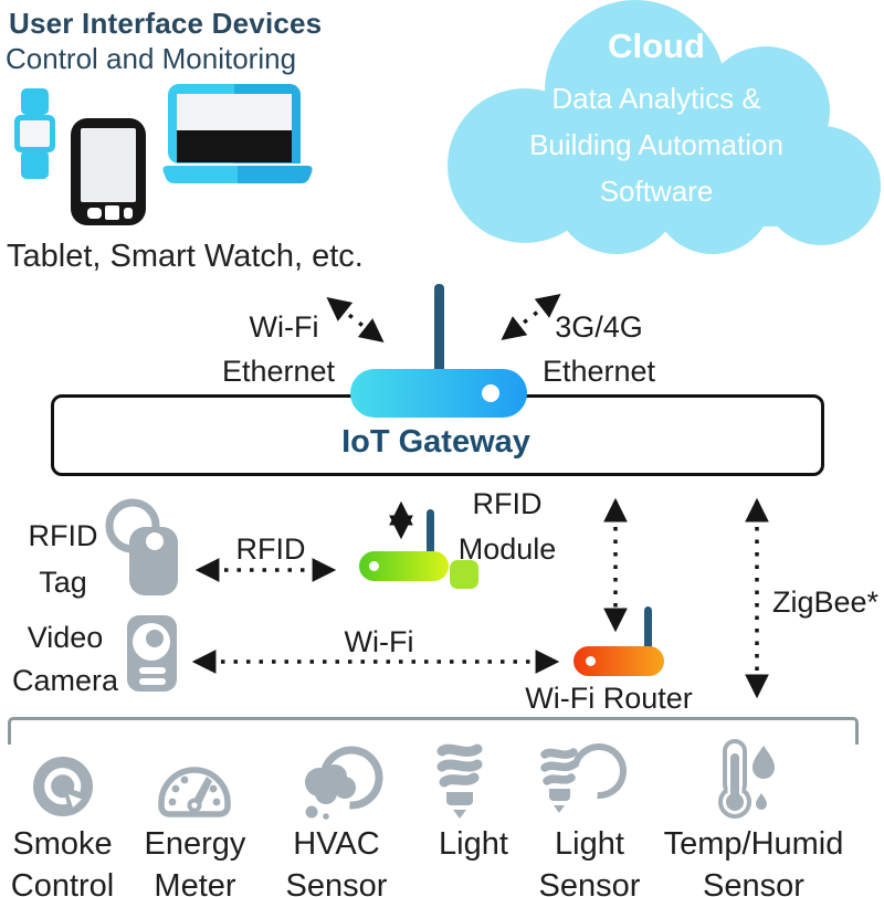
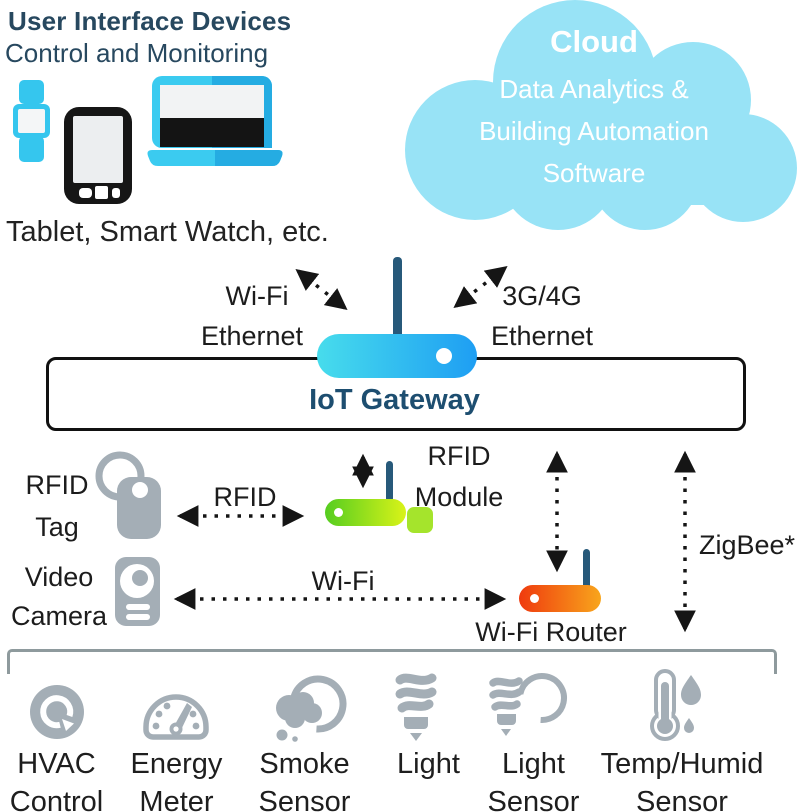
  User Interface Devices
  Control and Monitoring
  Tablet, Smart Watch, etc.
  Cloud
  Data Analytics &
  Building Automation
  Software
  Wi-Fi
  Ethernet
  3G/4G
  Ethernet
  IoT Gateway
  RFID
  Tag
  RFID
  Video
  Camera
  Wi-Fi
  RFID
  Module
  Wi-Fi Router
  ZigBee*
- Smoke
+ HVAC
  Control
  Energy
  Meter
- HVAC
+ Smoke
  Sensor
  Light
  Light
  Sensor
  Temp/Humid
  Sensor
